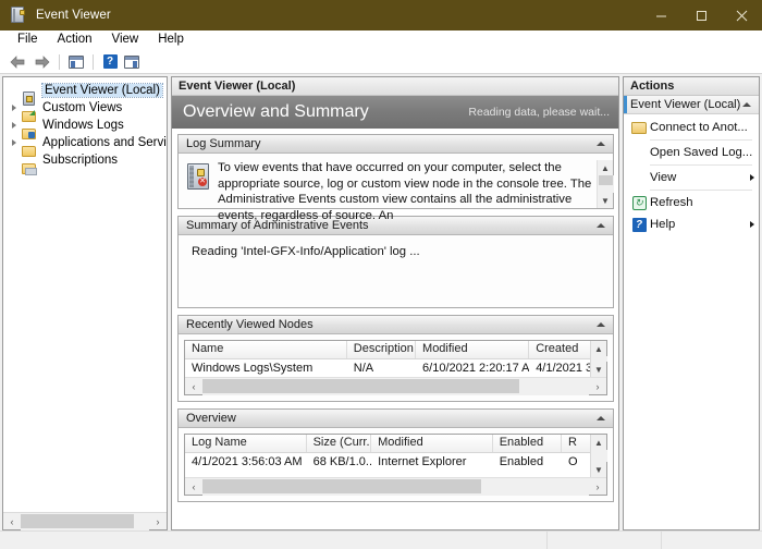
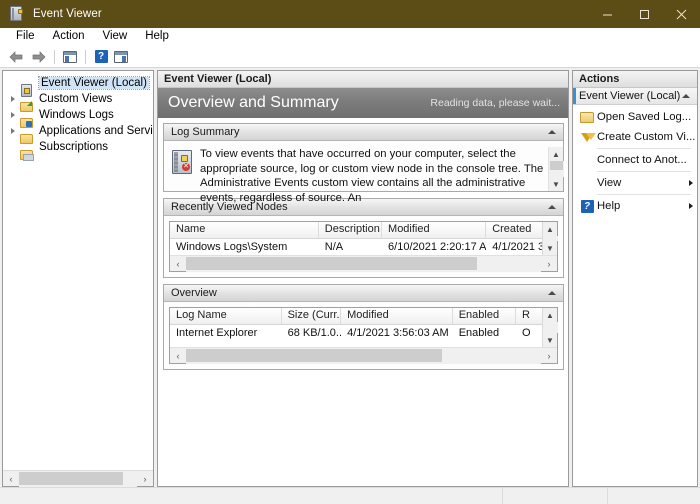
  Event Viewer
  File
  Action
  View
  Help
  ?
  Event Viewer (Local)
  Custom Views
  Windows Logs
  Applications and Servi
  Subscriptions
  ‹
  ›
  Event Viewer (Local)
  Overview and Summary
  Reading data, please wait...
  Log Summary
  To view events that have occurred on your computer, select the appropriate source, log or custom view node in the console tree. The Administrative Events custom view contains all the administrative events, regardless of source. An
  ▲
  ▼
- Summary of Administrative Events
- Reading 'Intel-GFX-Info/Application' log ...
  Recently Viewed Nodes
  Name
  Description
  Modified
  Created
  Windows Logs\System
  N/A
  6/10/2021 2:20:17 A
  ▲
  ▼
  ‹
  ›
  Overview
  Log Name
  Size (Curr..
  Modified
  Enabled
  R
- 4/1/2021 3:56:03 AM
+ Internet Explorer
  68 KB/1.0..
- Internet Explorer
+ 4/1/2021 3:56:03 AM
  Enabled
  O
  ▲
  ▼
  ‹
  ›
  Actions
  Event Viewer (Local)
- Connect to Anot...
+ Open Saved Log...
+ Create Custom Vi...
- Open Saved Log...
+ Connect to Anot...
  View
- ↻
- Refresh
  ?
  Help
